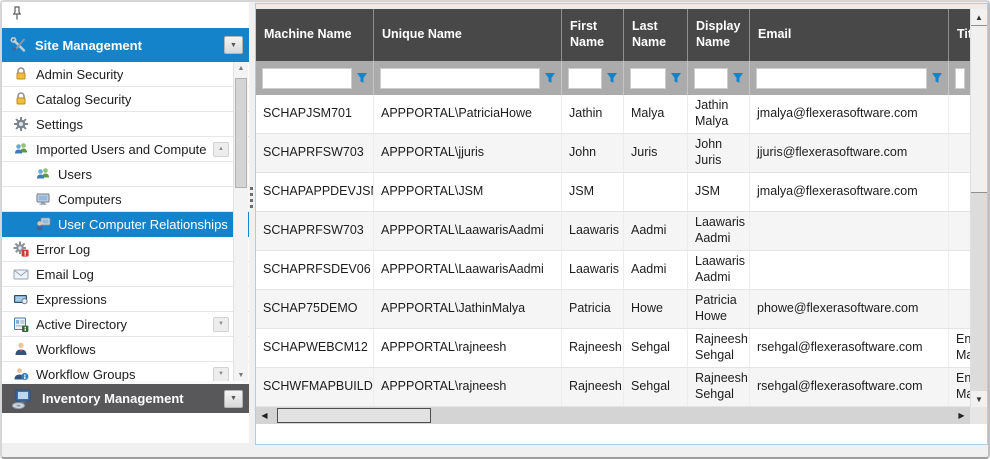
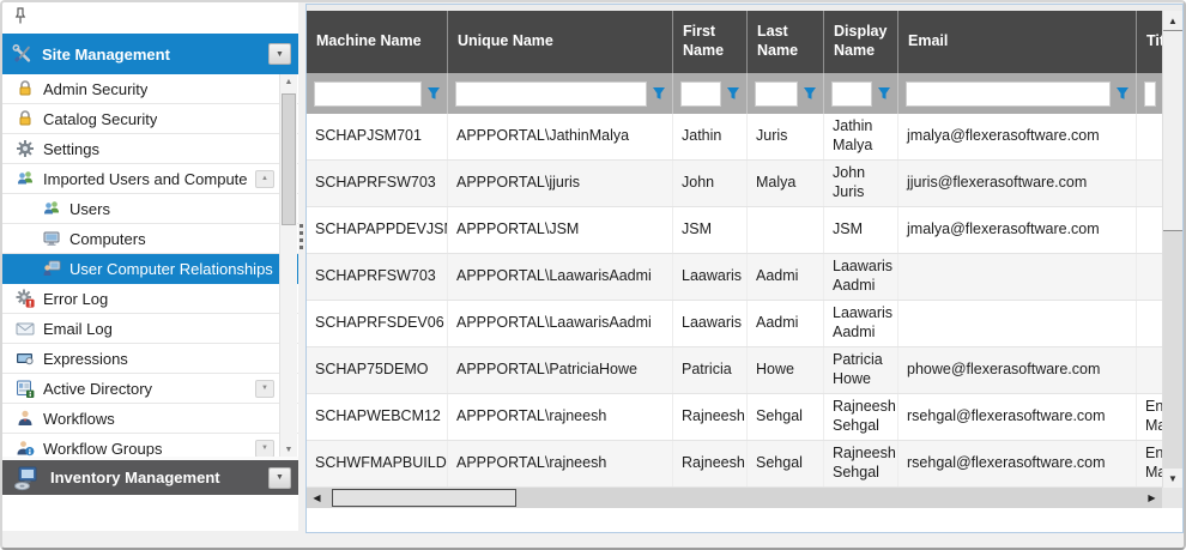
  Site Management
  Admin Security
  Catalog Security
  Settings
  Imported Users and Compute
  Users
  Computers
  User Computer Relationships
  Error Log
  Email Log
  Expressions
  Active Directory
  Workflows
  Workflow Groups
  Inventory Management
  Machine Name
  Unique Name
  First Name
  Last Name
  Display Name
  Email
  SCHAPJSM701
- APPPORTAL\PatriciaHowe
+ APPPORTAL\JathinMalya
  Jathin
- Malya
+ Juris
  Jathin Malya
  jmalya@flexerasoftware.com
  SCHAPRFSW703
  APPPORTAL\jjuris
  John
- Juris
+ Malya
  John Juris
  jjuris@flexerasoftware.com
  SCHAPAPPDEVJS
  APPPORTAL\JSM
  JSM
  JSM
  jmalya@flexerasoftware.com
  SCHAPRFSW703
  APPPORTAL\LaawarisAadmi
  Laawaris
  Aadmi
  Laawaris Aadmi
  SCHAPRFSDEV06
  APPPORTAL\LaawarisAadmi
  Laawaris
  Aadmi
  Laawaris Aadmi
  SCHAP75DEMO
- APPPORTAL\JathinMalya
+ APPPORTAL\PatriciaHowe
  Patricia
  Howe
  Patricia Howe
  phowe@flexerasoftware.com
  SCHAPWEBCM12
  APPPORTAL\rajneesh
  Rajneesh
  Sehgal
  Rajneesh Sehgal
  rsehgal@flexerasoftware.com
  SCHWFMAPBUILD
  APPPORTAL\rajneesh
  Rajneesh
  Sehgal
  Rajneesh Sehgal
  rsehgal@flexerasoftware.com
  ▲
  ▼
  ◀
  ▶
